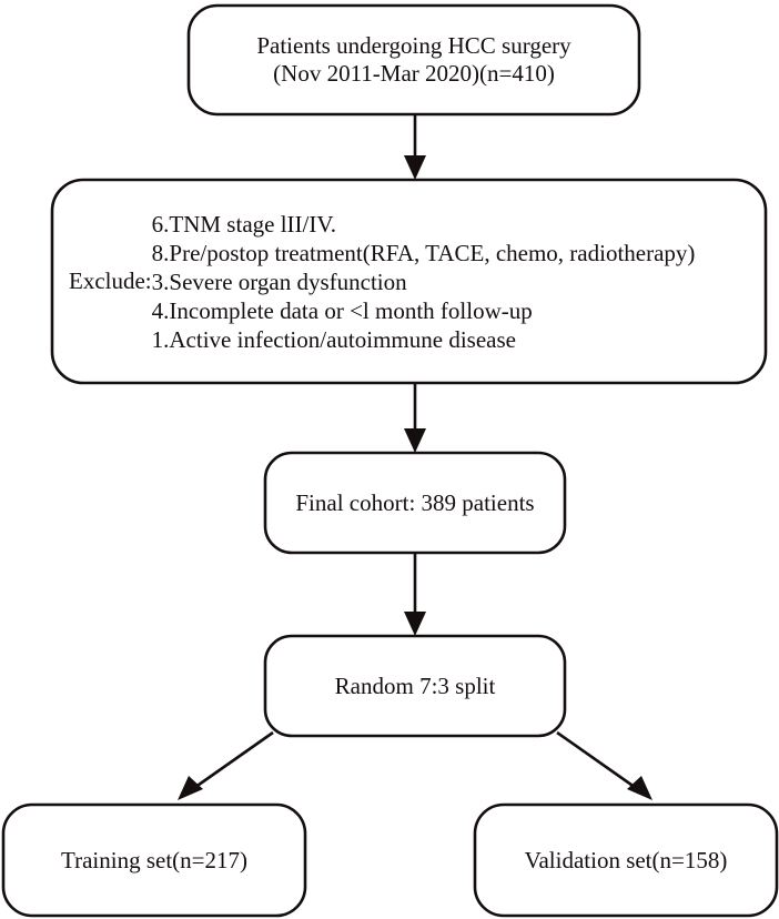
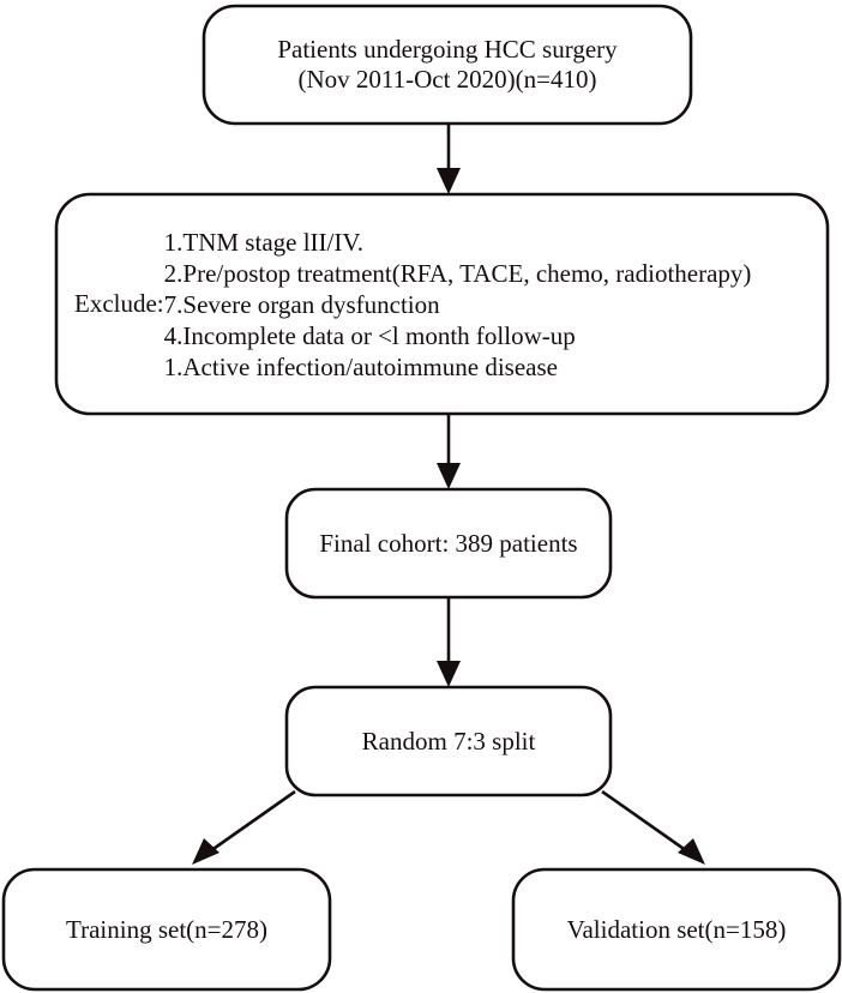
  Patients undergoing HCC surgery
- (Nov 2011-Mar 2020)(n=410)
+ (Nov 2011-Oct 2020)(n=410)
  Exclude:
- 6.TNM stage lII/IV.
+ 1.TNM stage lII/IV.
- 8.Pre/postop treatment(RFA, TACE, chemo, radiotherapy)
+ 2.Pre/postop treatment(RFA, TACE, chemo, radiotherapy)
- 3.Severe organ dysfunction
+ 7.Severe organ dysfunction
  4.Incomplete data or <l month follow-up
  1.Active infection/autoimmune disease
  Final cohort: 389 patients
  Random 7:3 split
- Training set(n=217)
+ Training set(n=278)
  Validation set(n=158)
